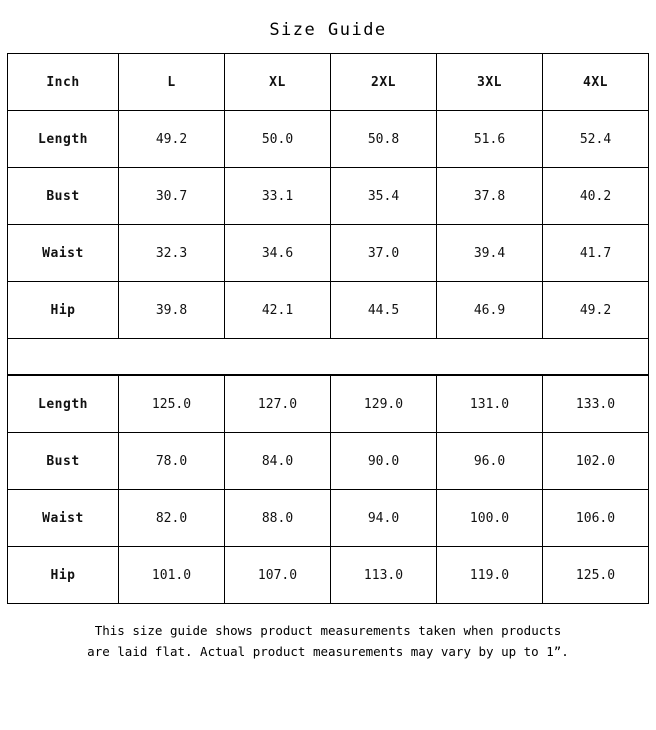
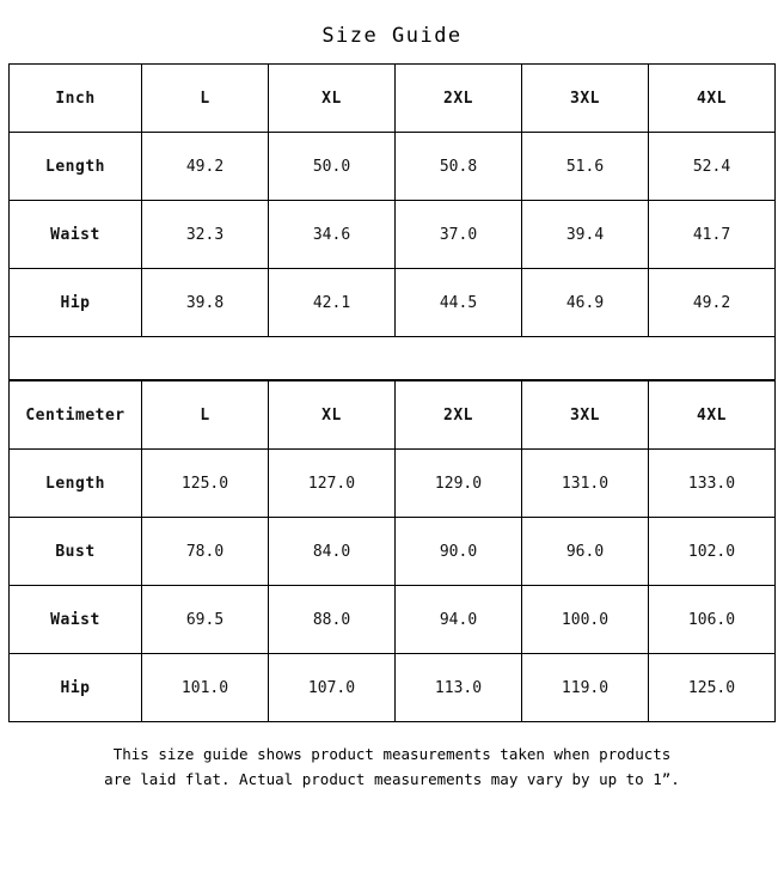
  Size Guide
  Inch	L	XL	2XL	3XL	4XL
  Length	49.2	50.0	50.8	51.6	52.4
- Bust	30.7	33.1	35.4	37.8	40.2
  Waist	32.3	34.6	37.0	39.4	41.7
  Hip	39.8	42.1	44.5	46.9	49.2
+ Centimeter	L	XL	2XL	3XL	4XL
  Length	125.0	127.0	129.0	131.0	133.0
  Bust	78.0	84.0	90.0	96.0	102.0
- Waist	82.0	88.0	94.0	100.0	106.0
+ Waist	69.5	88.0	94.0	100.0	106.0
  Hip	101.0	107.0	113.0	119.0	125.0
  This size guide shows product measurements taken when products
  are laid flat. Actual product measurements may vary by up to 1”.
